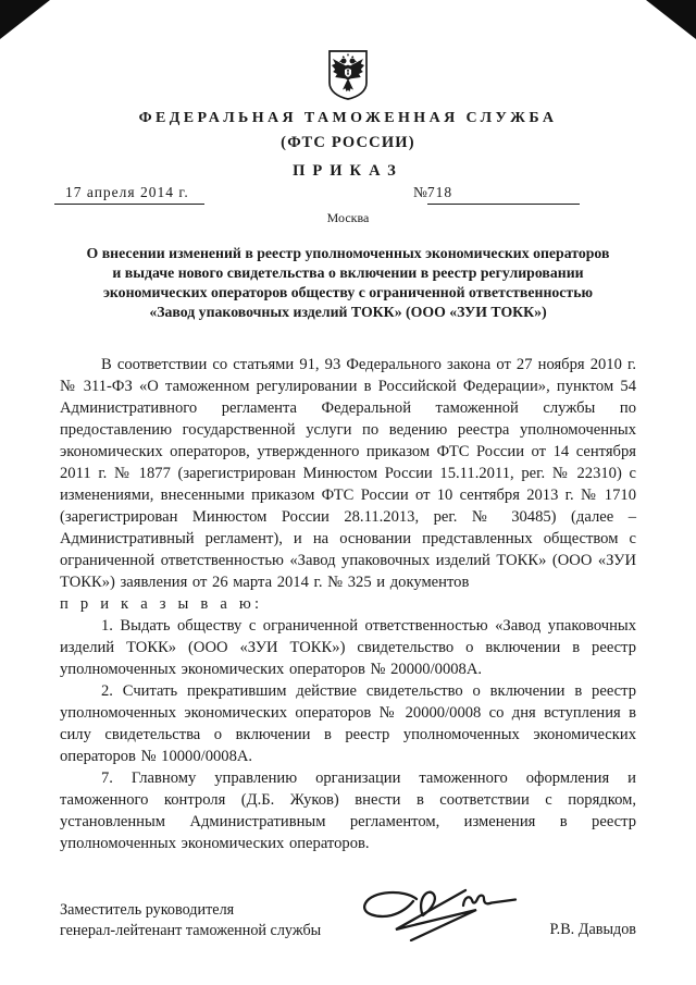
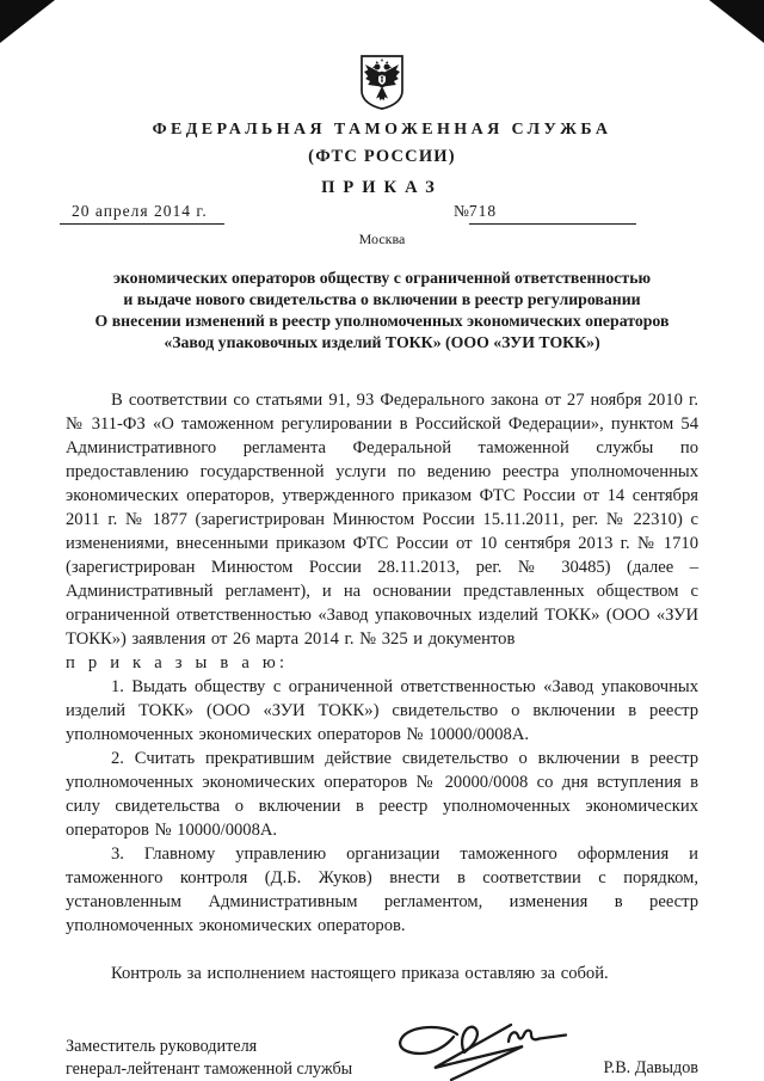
  ФЕДЕРАЛЬНАЯ ТАМОЖЕННАЯ СЛУЖБА
  (ФТС РОССИИ)
  ПРИКАЗ
- 17 апреля 2014 г.
+ 20 апреля 2014 г.
  №718
  Москва
- О внесении изменений в реестр уполномоченных экономических операторов
+ экономических операторов обществу с ограниченной ответственностью
  и выдаче нового свидетельства о включении в реестр регулировании
- экономических операторов обществу с ограниченной ответственностью
+ О внесении изменений в реестр уполномоченных экономических операторов
  «Завод упаковочных изделий ТОКК» (ООО «ЗУИ ТОКК»)
  В соответствии со статьями 91, 93 Федерального закона от 27 ноября 2010 г. № 311-ФЗ «О таможенном регулировании в Российской Федерации», пунктом 54 Административного регламента Федеральной таможенной службы по предоставлению государственной услуги по ведению реестра уполномоченных экономических операторов, утвержденного приказом ФТС России от 14 сентября 2011 г. № 1877 (зарегистрирован Минюстом России 15.11.2011, рег. № 22310) с изменениями, внесенными приказом ФТС России от 10 сентября 2013 г. № 1710 (зарегистрирован Минюстом России 28.11.2013, рег. № 30485) (далее – Административный регламент), и на основании представленных обществом с ограниченной ответственностью «Завод упаковочных изделий ТОКК» (ООО «ЗУИ ТОКК») заявления от 26 марта 2014 г. № 325 и документов
  п р и к а з ы в а ю:
- 1. Выдать обществу с ограниченной ответственностью «Завод упаковочных изделий ТОКК» (ООО «ЗУИ ТОКК») свидетельство о включении в реестр уполномоченных экономических операторов № 20000/0008А.
+ 1. Выдать обществу с ограниченной ответственностью «Завод упаковочных изделий ТОКК» (ООО «ЗУИ ТОКК») свидетельство о включении в реестр уполномоченных экономических операторов № 10000/0008А.
  2. Считать прекратившим действие свидетельство о включении в реестр уполномоченных экономических операторов № 20000/0008 со дня вступления в силу свидетельства о включении в реестр уполномоченных экономических операторов № 10000/0008А.
- 7. Главному управлению организации таможенного оформления и таможенного контроля (Д.Б. Жуков) внести в соответствии с порядком, установленным Административным регламентом, изменения в реестр уполномоченных экономических операторов.
+ 3. Главному управлению организации таможенного оформления и таможенного контроля (Д.Б. Жуков) внести в соответствии с порядком, установленным Административным регламентом, изменения в реестр уполномоченных экономических операторов.
+ Контроль за исполнением настоящего приказа оставляю за собой.
  Заместитель руководителя
  генерал-лейтенант таможенной службы
  Р.В. Давыдов
